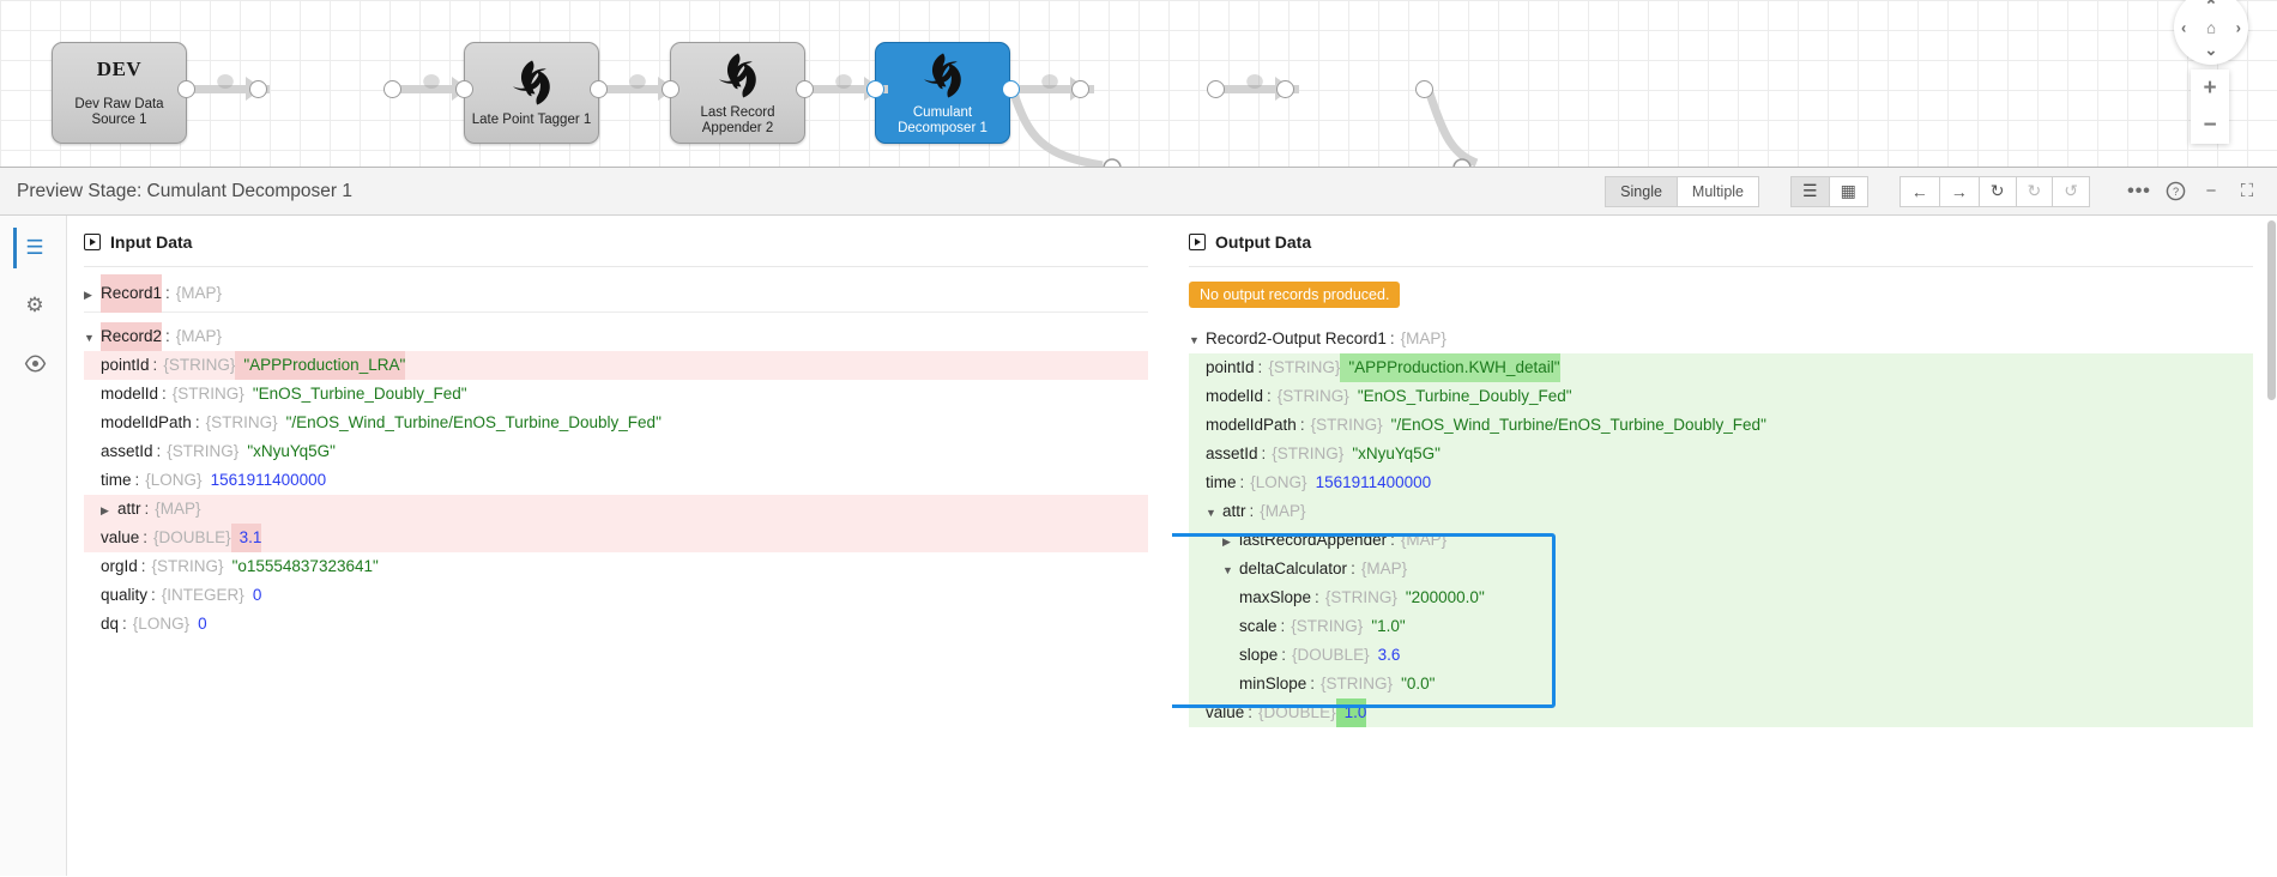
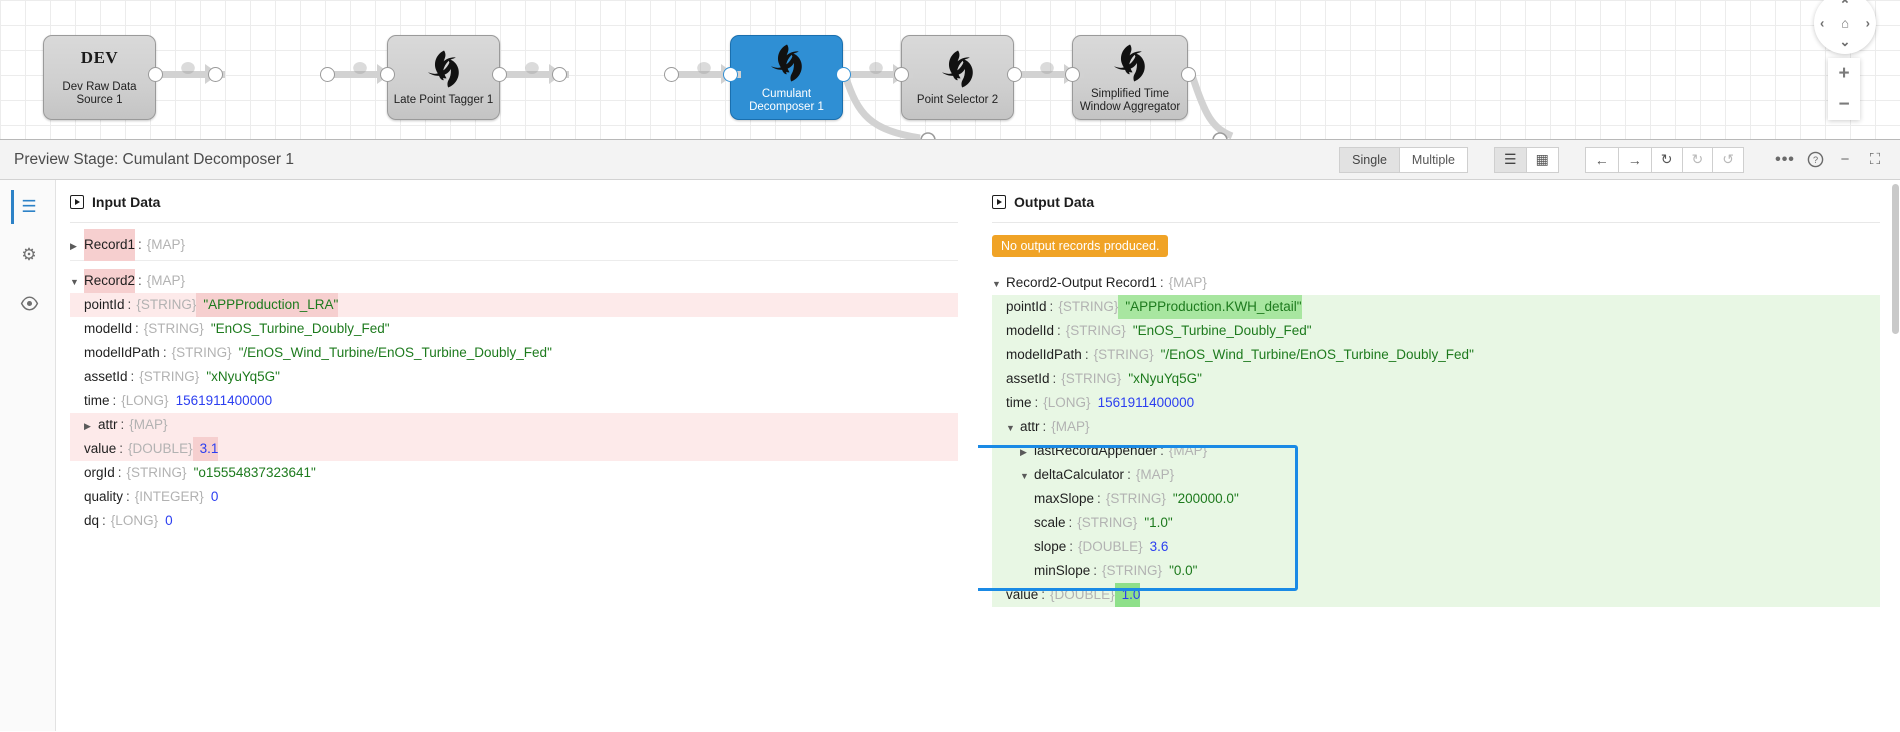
  DEV
  Dev Raw Data
  Source 1
  Late Point Tagger 1
- Last Record
- Appender 2
  Cumulant
  Decomposer 1
+ Point Selector 2
+ Simplified Time
+ Window Aggregator
  ⌃
  ⌄
  ‹
  ›
  ⌂
  +
  −
  Preview Stage: Cumulant Decomposer 1
  Single
  Multiple
  ☰
  ▦
  ←
  →
  ↻
  ↻
  ↺
  •••
  ?
  −
  ⛶
  ☰
  ⚙
  Input Data
  ▶
  Record1
  :
  {MAP}
  ▼
  Record2
  :
  {MAP}
  pointId
  :
  {STRING}
  "APPProduction_LRA"
  modelId
  :
  {STRING}
  "EnOS_Turbine_Doubly_Fed"
  modelIdPath
  :
  {STRING}
  "/EnOS_Wind_Turbine/EnOS_Turbine_Doubly_Fed"
  assetId
  :
  {STRING}
  "xNyuYq5G"
  time
  :
  {LONG}
  1561911400000
  ▶
  attr
  :
  {MAP}
  value
  :
  {DOUBLE}
  3.1
  orgId
  :
  {STRING}
  "o15554837323641"
  quality
  :
  {INTEGER}
  0
  dq
  :
  {LONG}
  0
  Output Data
  No output records produced.
  ▼
  Record2-Output Record1
  :
  {MAP}
  pointId
  :
  {STRING}
  "APPProduction.KWH_detail"
  modelId
  :
  {STRING}
  "EnOS_Turbine_Doubly_Fed"
  modelIdPath
  :
  {STRING}
  "/EnOS_Wind_Turbine/EnOS_Turbine_Doubly_Fed"
  assetId
  :
  {STRING}
  "xNyuYq5G"
  time
  :
  {LONG}
  1561911400000
  ▼
  attr
  :
  {MAP}
  ▶
  lastRecordAppender
  :
  {MAP}
  ▼
  deltaCalculator
  :
  {MAP}
  maxSlope
  :
  {STRING}
  "200000.0"
  scale
  :
  {STRING}
  "1.0"
  slope
  :
  {DOUBLE}
  3.6
  minSlope
  :
  {STRING}
  "0.0"
  value
  :
  {DOUBLE}
  1.0
